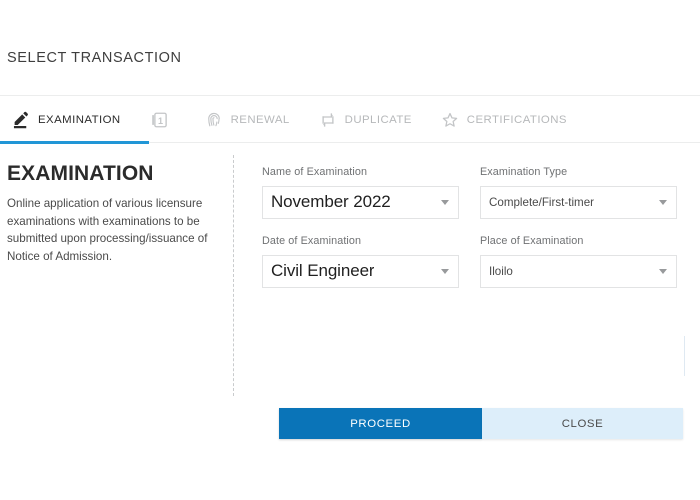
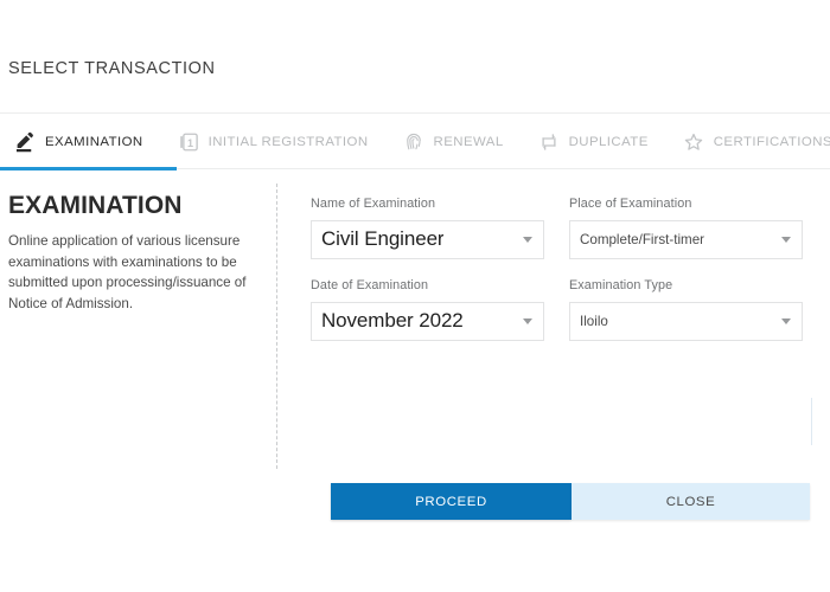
  SELECT TRANSACTION
  EXAMINATION
  1
+ INITIAL REGISTRATION
  RENEWAL
  DUPLICATE
  CERTIFICATIONS
  EXAMINATION
  Online application of various licensure examinations with examinations to be submitted upon processing/issuance of Notice of Admission.
  Name of Examination
- November 2022
+ Civil Engineer
- Examination Type
+ Place of Examination
  Complete/First-timer
  Date of Examination
- Civil Engineer
+ November 2022
- Place of Examination
+ Examination Type
  Iloilo
  PROCEED
  CLOSE
